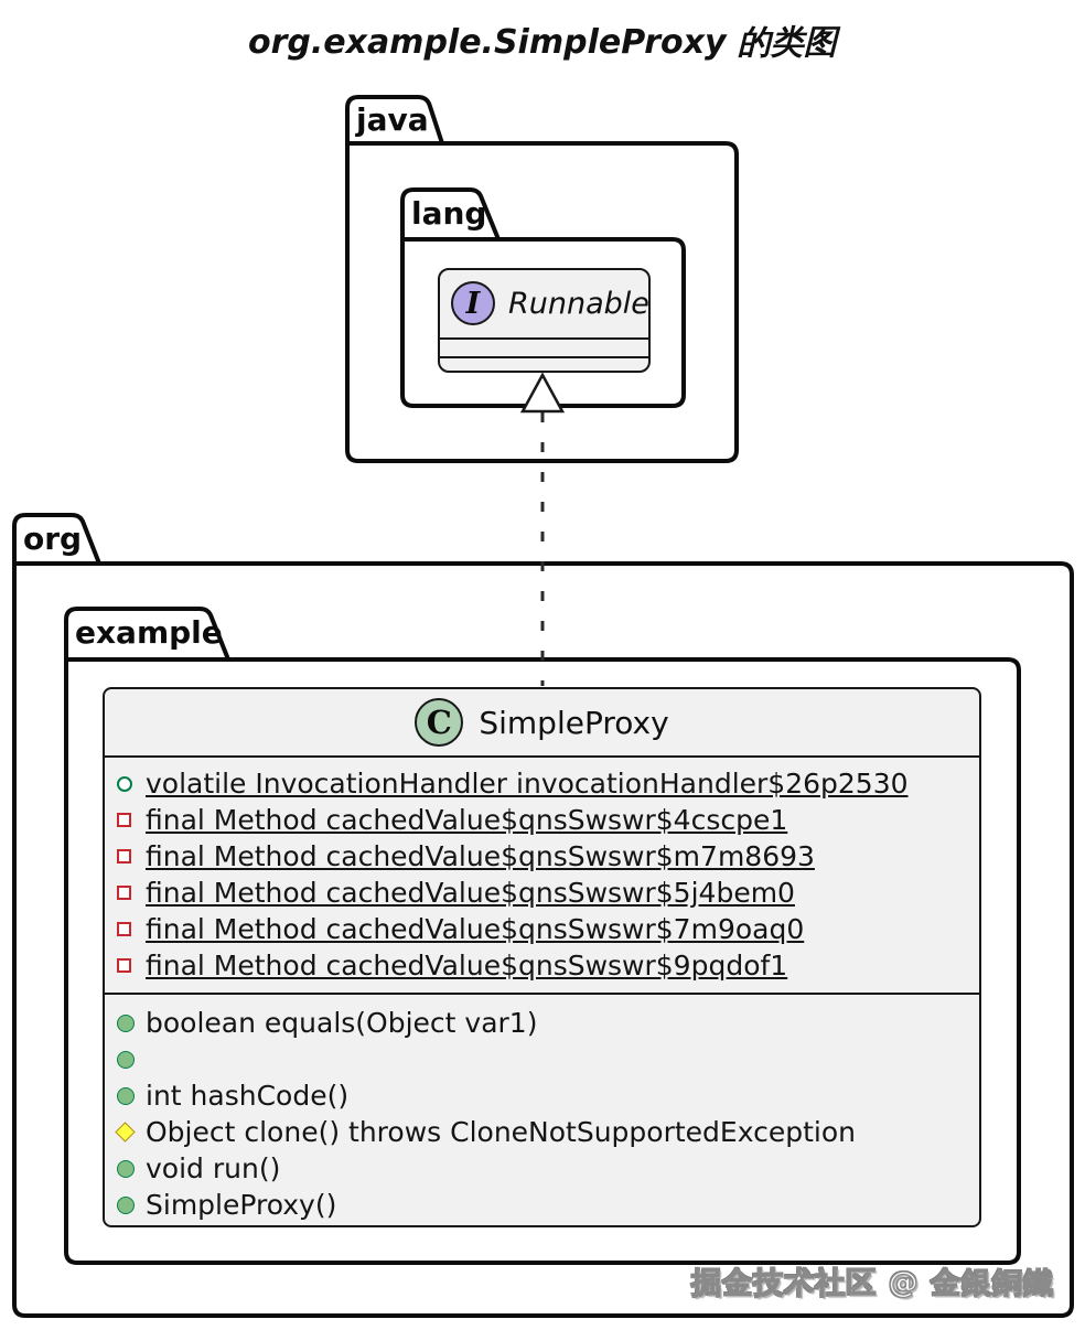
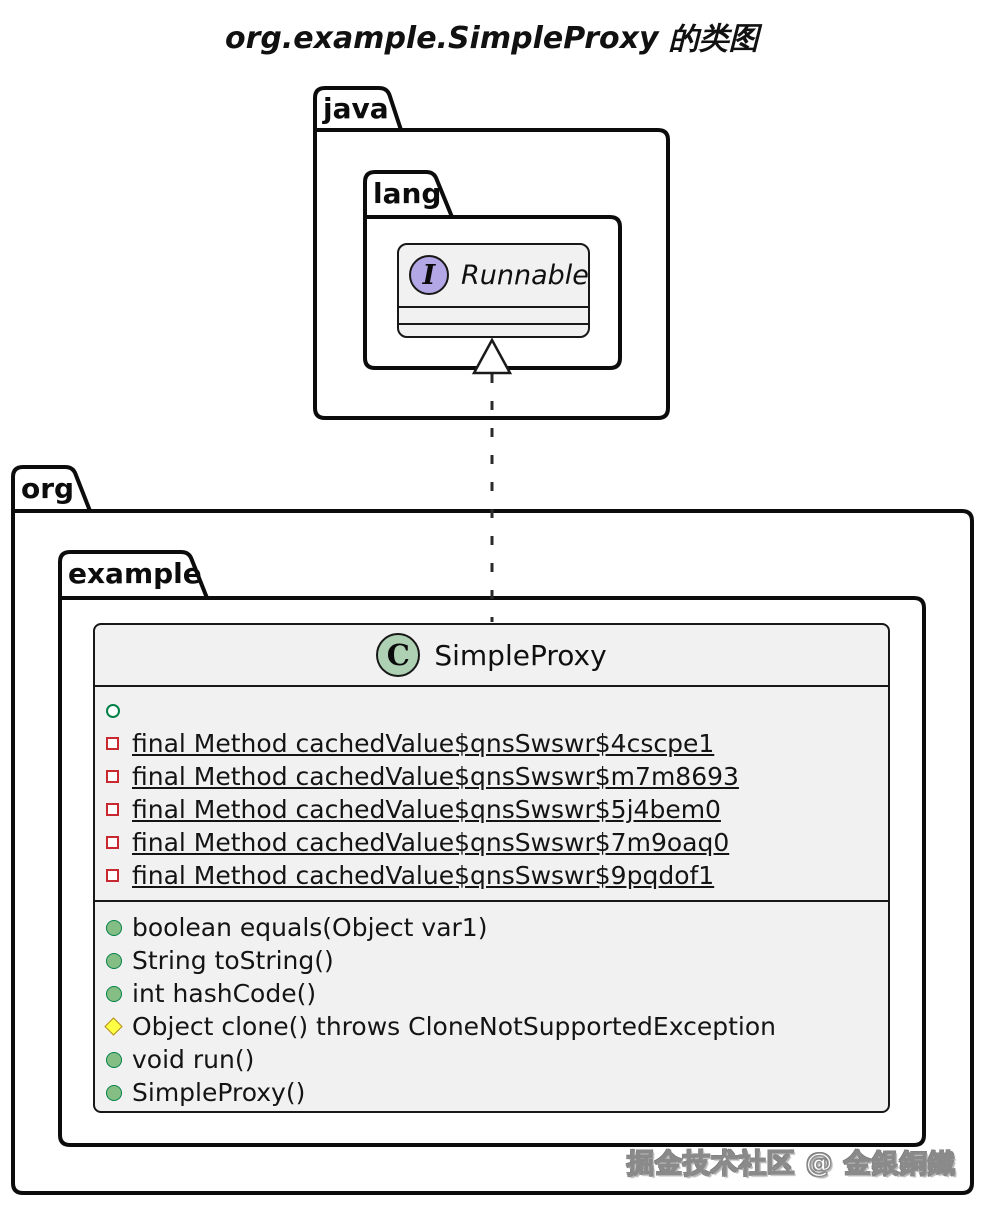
  org.example.SimpleProxy 的类图
  java
  lang
  org
  example
  I
  Runnable
  C
  SimpleProxy
- volatile InvocationHandler invocationHandler$26p2530
  final Method cachedValue$qnsSwswr$4cscpe1
  final Method cachedValue$qnsSwswr$m7m8693
  final Method cachedValue$qnsSwswr$5j4bem0
  final Method cachedValue$qnsSwswr$7m9oaq0
  final Method cachedValue$qnsSwswr$9pqdof1
  boolean equals(Object var1)
+ String toString()
  int hashCode()
  Object clone() throws CloneNotSupportedException
  void run()
  SimpleProxy()
  掘金技术社区 @ 金銀銅鐵
